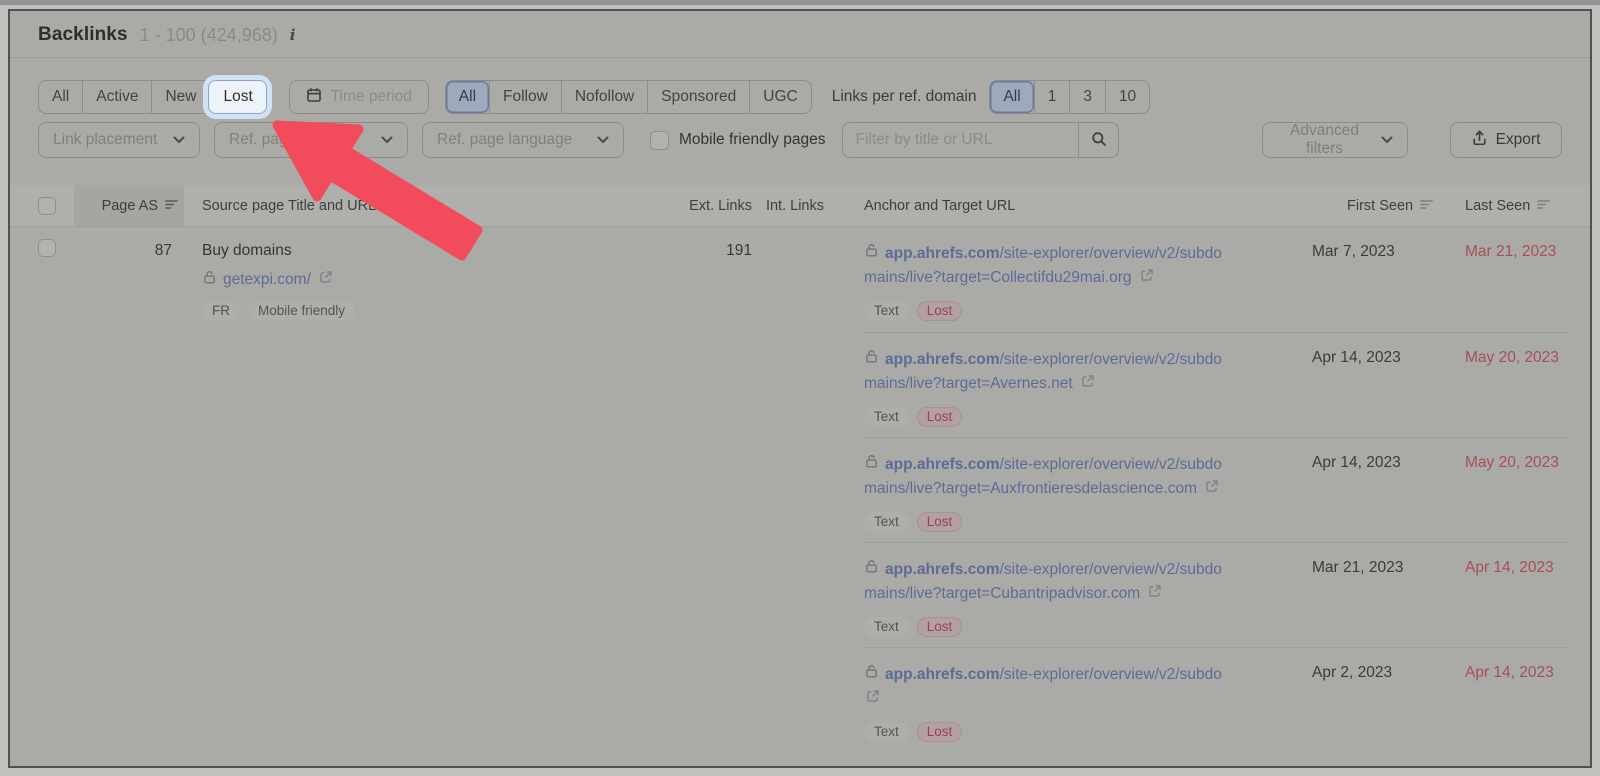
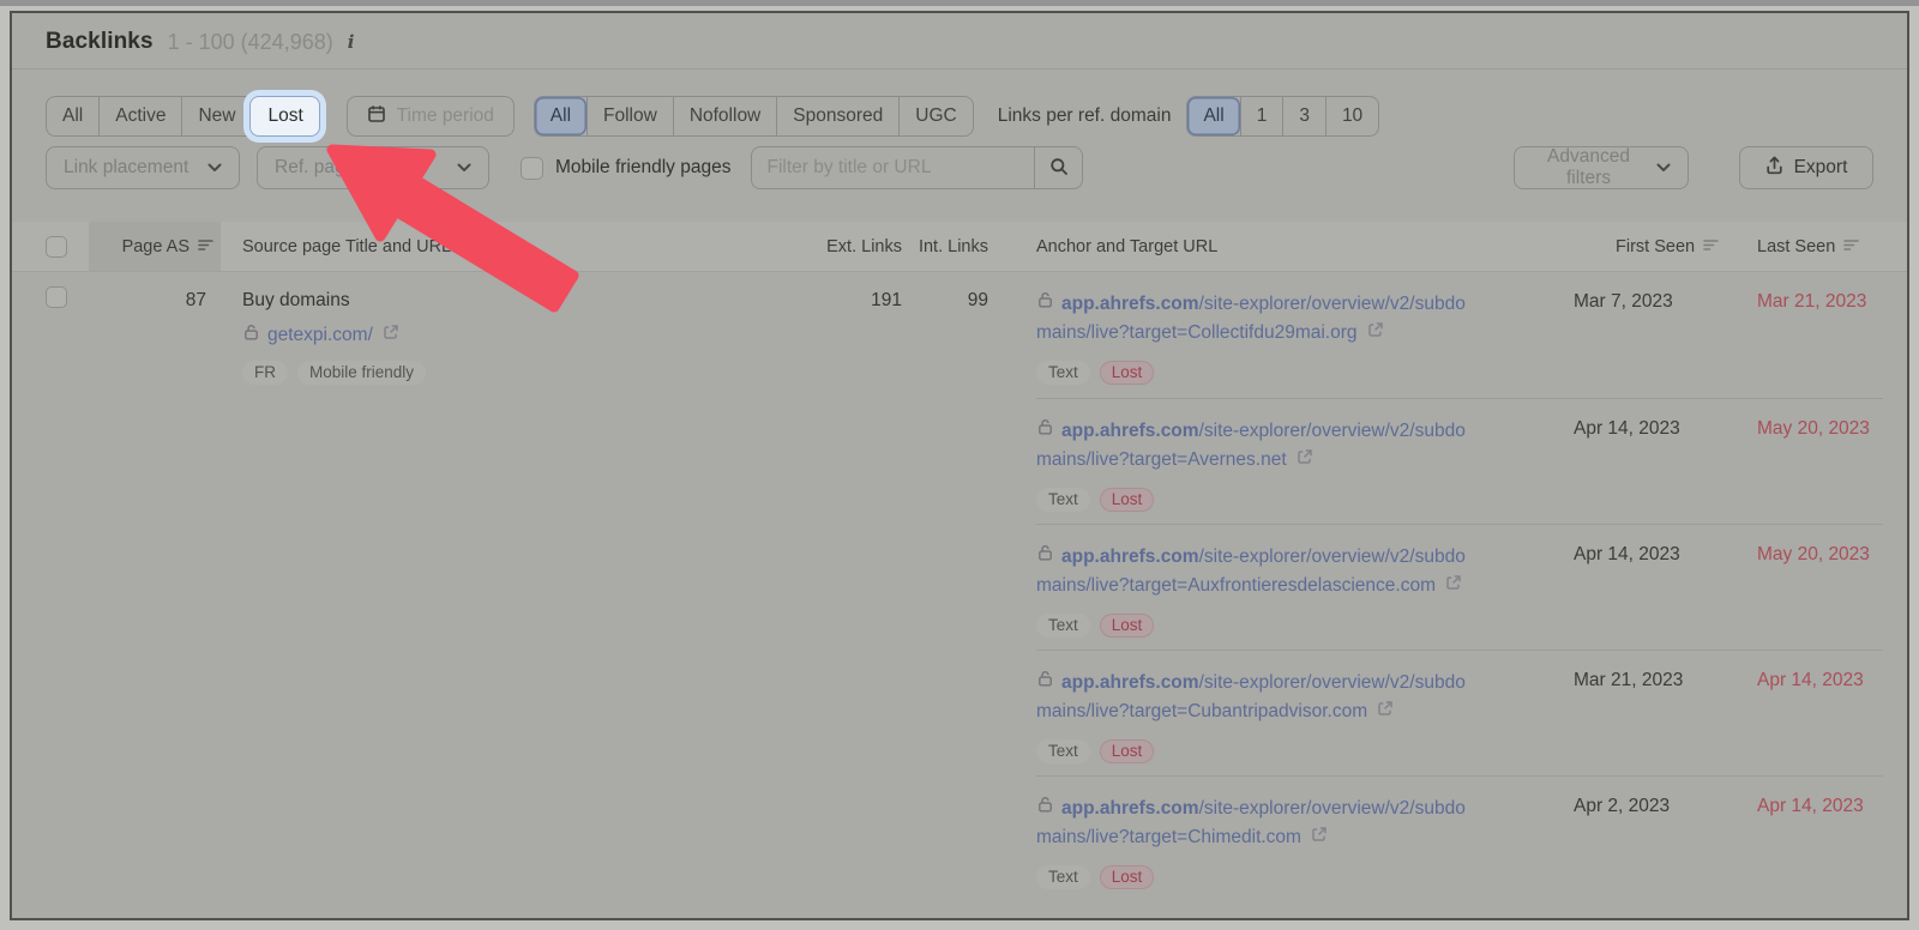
  Backlinks
  1 - 100 (424,968)
  i
  All
  Active
  New
  Lost
  Time period
  All
  Follow
  Nofollow
  Sponsored
  UGC
  Links per ref. domain
  All
  1
  3
  10
  Link placement
- Ref. page language
  Mobile friendly pages
  Filter by title or URL
  Advanced filters
  Export
  Page AS
  Source page Title and UR
  Ext. Links
  Int. Links
  Anchor and Target URL
  First Seen
  Last Seen
  87
  Buy domains
  getexpi.com/
  FR
  Mobile friendly
  191
+ 99
  app.ahrefs.com/site-explorer/overview/v2/subdo
  mains/live?target=Collectifdu29mai.org
  Text
  Lost
  Mar 7, 2023
  Mar 21, 2023
  app.ahrefs.com/site-explorer/overview/v2/subdo
  mains/live?target=Avernes.net
  Text
  Lost
  Apr 14, 2023
  May 20, 2023
  app.ahrefs.com/site-explorer/overview/v2/subdo
  mains/live?target=Auxfrontieresdelascience.com
  Text
  Lost
  Apr 14, 2023
  May 20, 2023
  app.ahrefs.com/site-explorer/overview/v2/subdo
  mains/live?target=Cubantripadvisor.com
  Text
  Lost
  Mar 21, 2023
  Apr 14, 2023
  app.ahrefs.com/site-explorer/overview/v2/subdo
+ mains/live?target=Chimedit.com
  Text
  Lost
  Apr 2, 2023
  Apr 14, 2023
